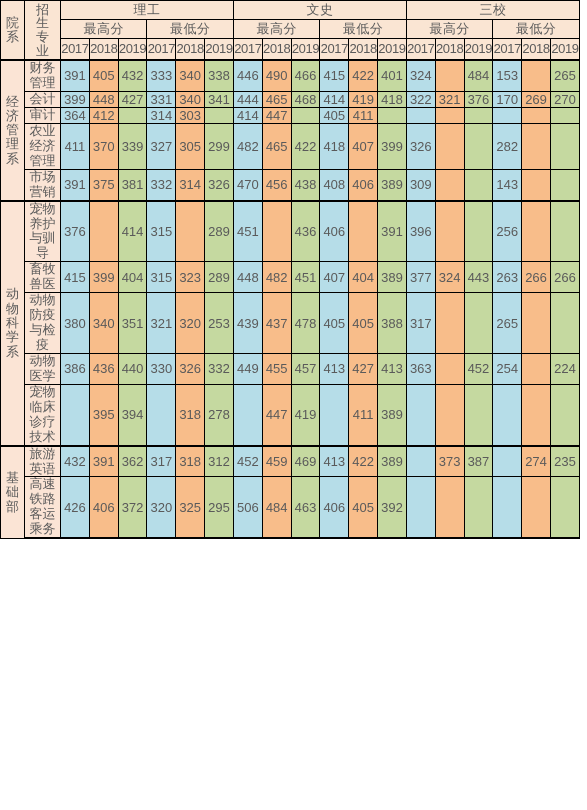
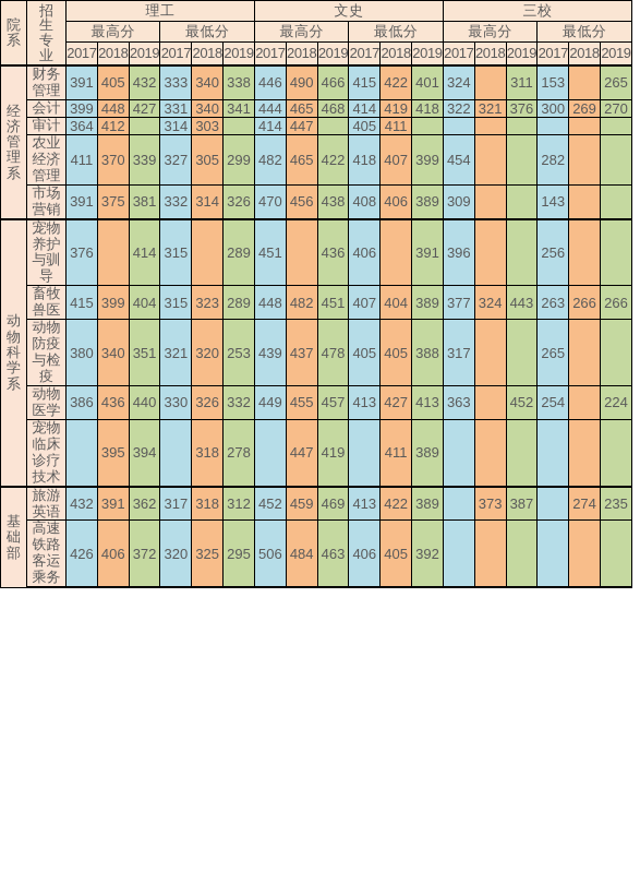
  院系	招生专业	理工	文史	三校
  最高分	最低分	最高分	最低分	最高分	最低分
  2017	2018	2019	2017	2018	2019	2017	2018	2019	2017	2018	2019	2017	2018	2019	2017	2018	2019
- 经济管理系	财务管理	391	405	432	333	340	338	446	490	466	415	422	401	324		484	153		265
+ 经济管理系	财务管理	391	405	432	333	340	338	446	490	466	415	422	401	324		311	153		265
- 会计	399	448	427	331	340	341	444	465	468	414	419	418	322	321	376	170	269	270
+ 会计	399	448	427	331	340	341	444	465	468	414	419	418	322	321	376	300	269	270
  审计	364	412		314	303		414	447		405	411
- 农业经济管理	411	370	339	327	305	299	482	465	422	418	407	399	326			282
+ 农业经济管理	411	370	339	327	305	299	482	465	422	418	407	399	454			282
  市场营销	391	375	381	332	314	326	470	456	438	408	406	389	309			143
  动物科学系	宠物养护与驯导	376		414	315		289	451		436	406		391	396			256
  畜牧兽医	415	399	404	315	323	289	448	482	451	407	404	389	377	324	443	263	266	266
  动物防疫与检疫	380	340	351	321	320	253	439	437	478	405	405	388	317			265
  动物医学	386	436	440	330	326	332	449	455	457	413	427	413	363		452	254		224
  宠物临床诊疗技术		395	394		318	278		447	419		411	389
  基础部	旅游英语	432	391	362	317	318	312	452	459	469	413	422	389		373	387		274	235
  高速铁路客运乘务	426	406	372	320	325	295	506	484	463	406	405	392
